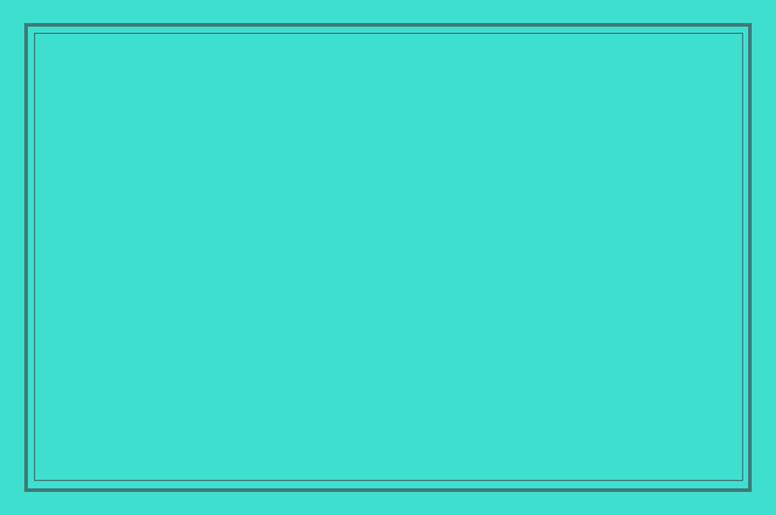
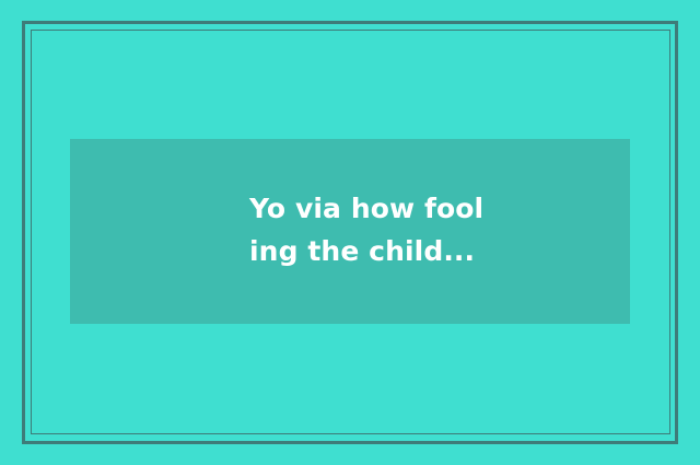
+ Yo via how fool
+ ing the child...
